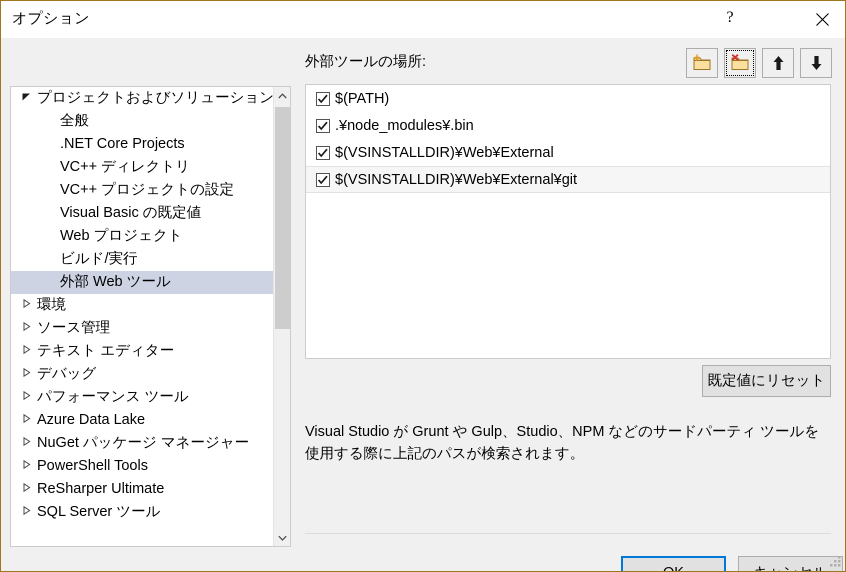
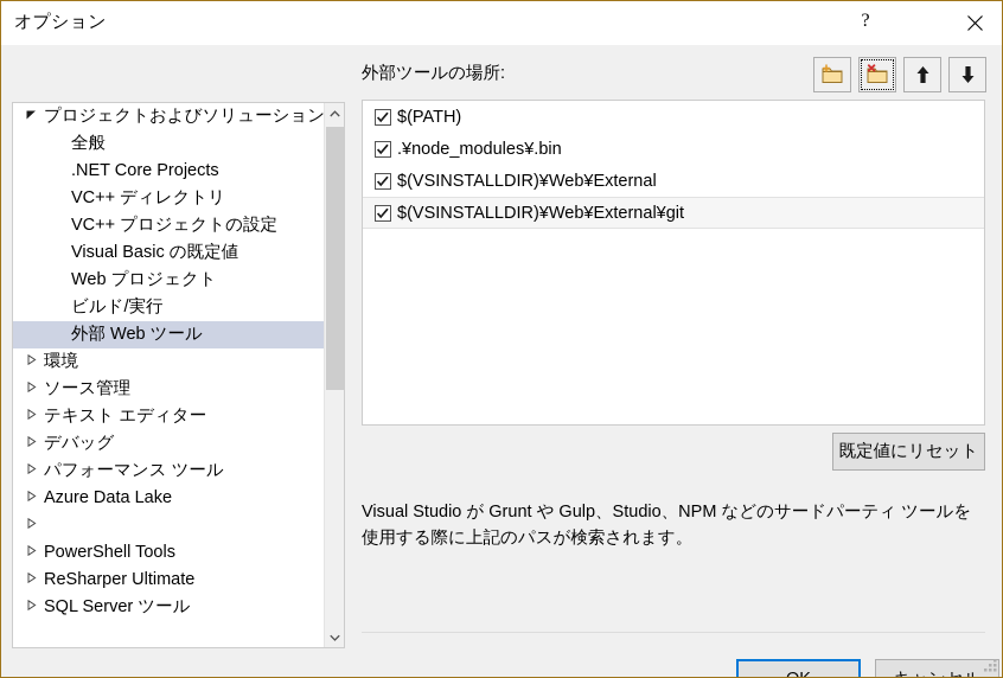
  オプション
  ?
  プロジェクトおよびソリューション
  全般
  .NET Core Projects
  VC++ ディレクトリ
  VC++ プロジェクトの設定
  Visual Basic の既定値
  Web プロジェクト
  ビルド/実行
  外部 Web ツール
  環境
  ソース管理
  テキスト エディター
  デバッグ
  パフォーマンス ツール
  Azure Data Lake
- NuGet パッケージ マネージャー
  PowerShell Tools
  ReSharper Ultimate
  SQL Server ツール
  外部ツールの場所:
  $(PATH)
  .¥node_modules¥.bin
  $(VSINSTALLDIR)¥Web¥External
  $(VSINSTALLDIR)¥Web¥External¥git
  既定値にリセット
  Visual Studio が Grunt や Gulp、Studio、NPM などのサードパーティ ツールを使用する際に上記のパスが検索されます。
